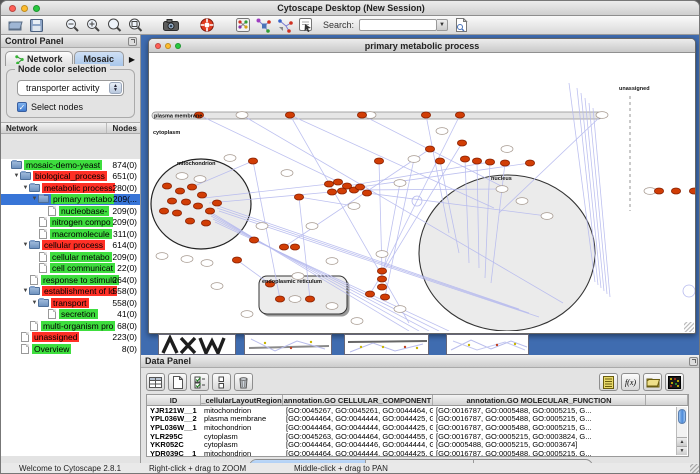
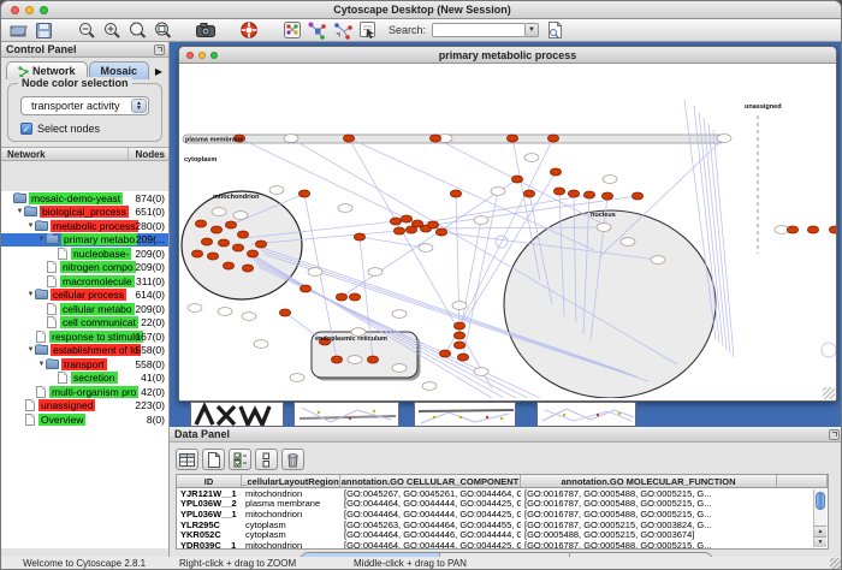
  Cytoscape Desktop (New Session)
  Search:
  Control Panel
  Network
  Mosaic
  ▶
  Node color selection
  transporter activity
  ✓
  Select nodes
  Network
  Nodes
  mosaic-demo-yeast
  874(0)
  biological_process
  651(0)
  metabolic process
  280(0)
  primary metabo
  209(...
  nucleobase-
  209(0)
  nitrogen compo
  209(0)
  macromolecule
  311(0)
  cellular process
  614(0)
  cellular metabo
  209(0)
  cell communicat
  22(0)
  response to stimulu
- 264(0)
+ 167(0)
  establishment of lo
  558(0)
  transport
  558(0)
  secretion
  41(0)
  multi-organism pro
- 68(0)
+ 42(0)
  unassigned
  223(0)
  Overview
  8(0)
  primary metabolic process
  Data Panel
- f(x)
  ID
  _cellularLayoutRegion
  annotation.GO CELLULAR_COMPONENT
  annotation.GO MOLECULAR_FUNCTION
  YJR121W__1
  mitochondrion
  [GO:0045267, GO:0045261, GO:0044464, G
  [GO:0016787, GO:0005488, GO:0005215, G...
  YPL036W__2
  plasma membrane
  [GO:0044464, GO:0044444, GO:0044425, G
  [GO:0016787, GO:0005488, GO:0005215, G...
  YPL036W__1
  mitochondrion
  [GO:0044464, GO:0044444, GO:0044425, G
  [GO:0016787, GO:0005488, GO:0005215, G...
  YLR295C
  cytoplasm
  [GO:0045263, GO:0044464, GO:0044455, G
  [GO:0016787, GO:0005215, GO:0003824, G...
  YKR052C
  cytoplasm
  [GO:0044464, GO:0044446, GO:0044444, G
  [GO:0005488, GO:0005215, GO:0003674]
  YDR039C__1
  mitochondrion
  [GO:0044464, GO:0044444, GO:0044425, G
  [GO:0016787, GO:0005488, GO:0005215, G...
  Welcome to Cytoscape 2.8.1
  Right-click + drag to ZOOM
  Middle-click + drag to PAN
